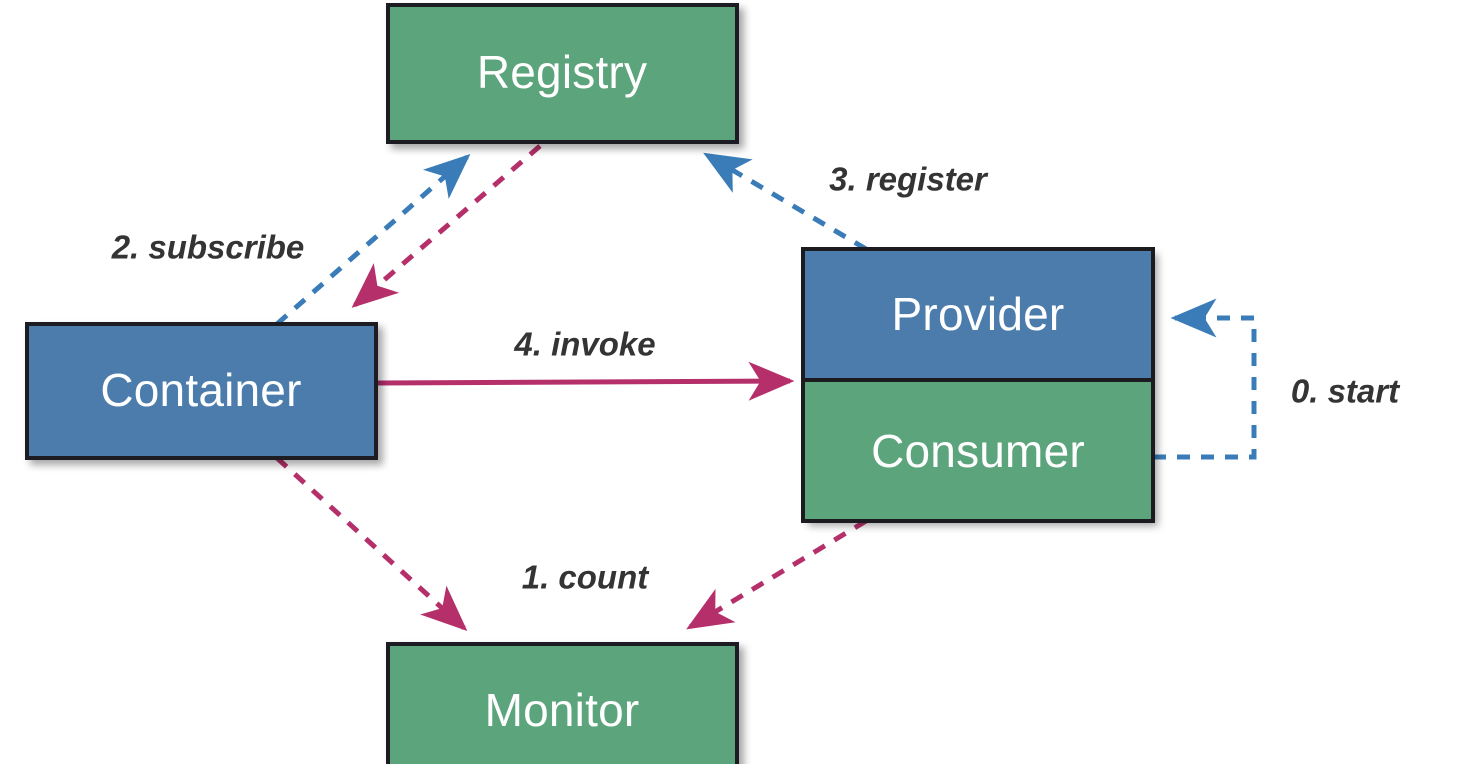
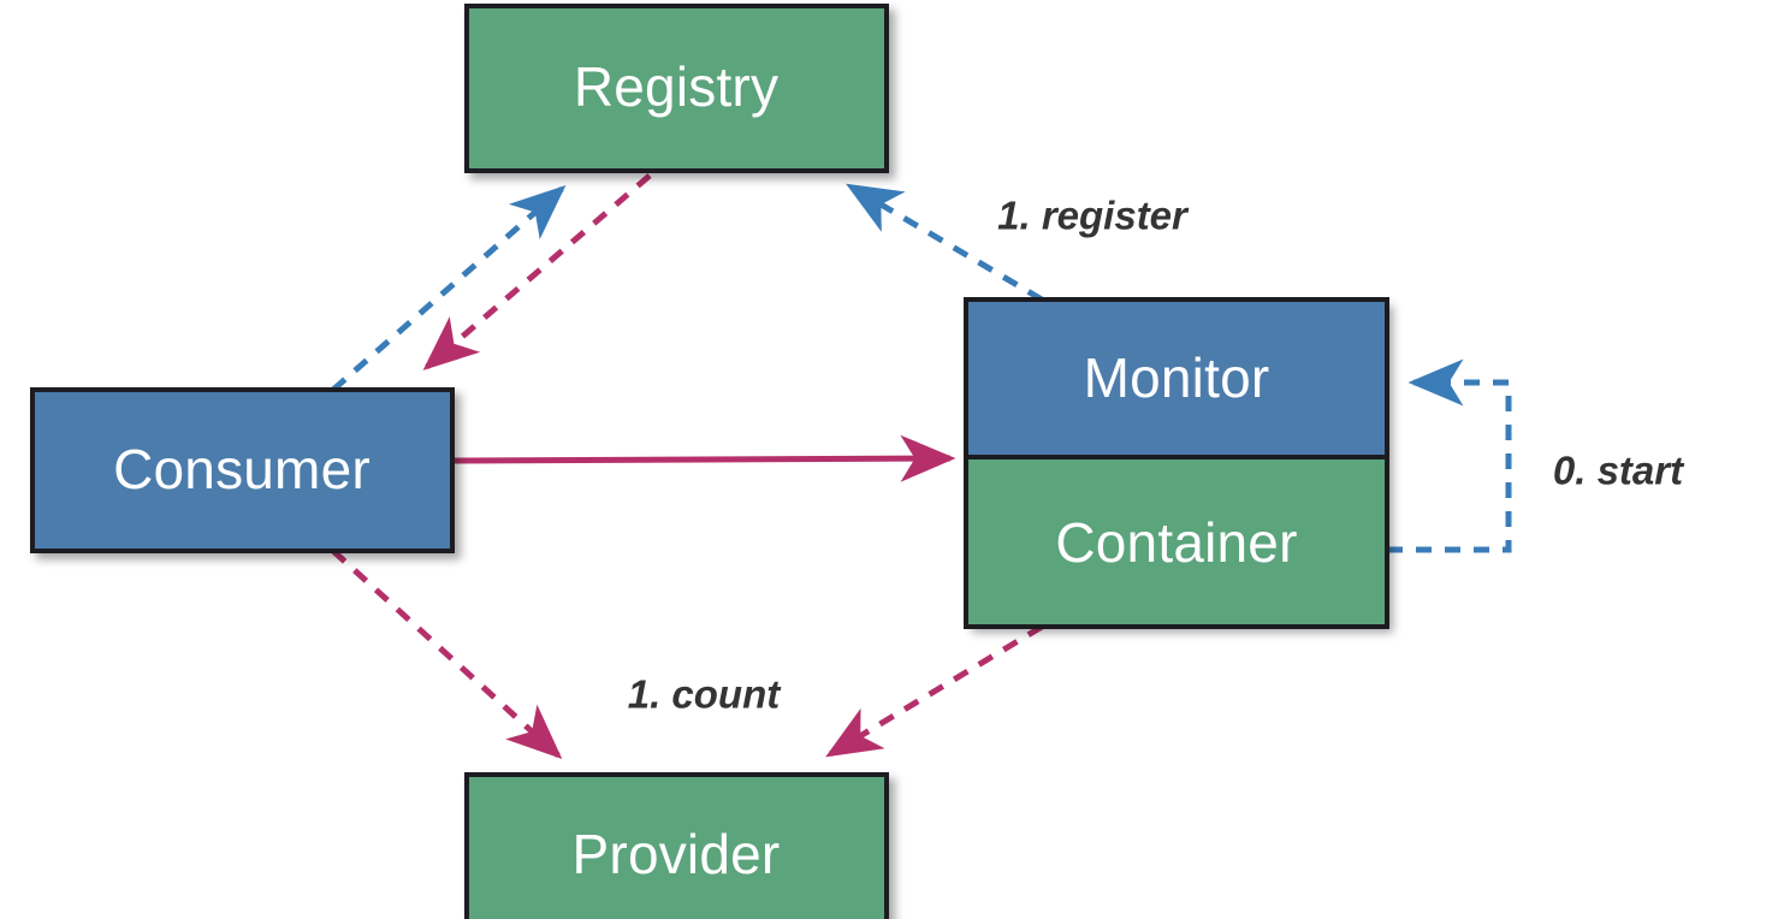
  0. start
- 3. register
+ 1. register
- 2. subscribe
- 4. invoke
  1. count
  Registry
- Container
+ Consumer
- Provider
+ Monitor
- Consumer
+ Container
- Monitor
+ Provider
